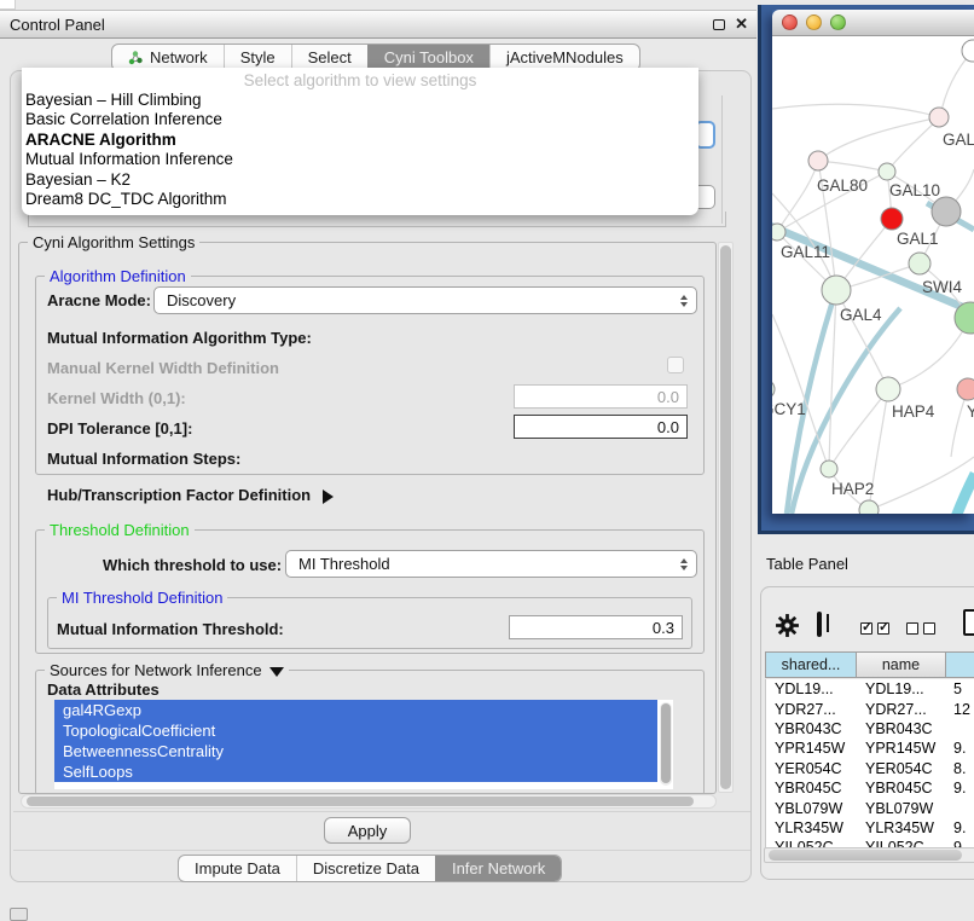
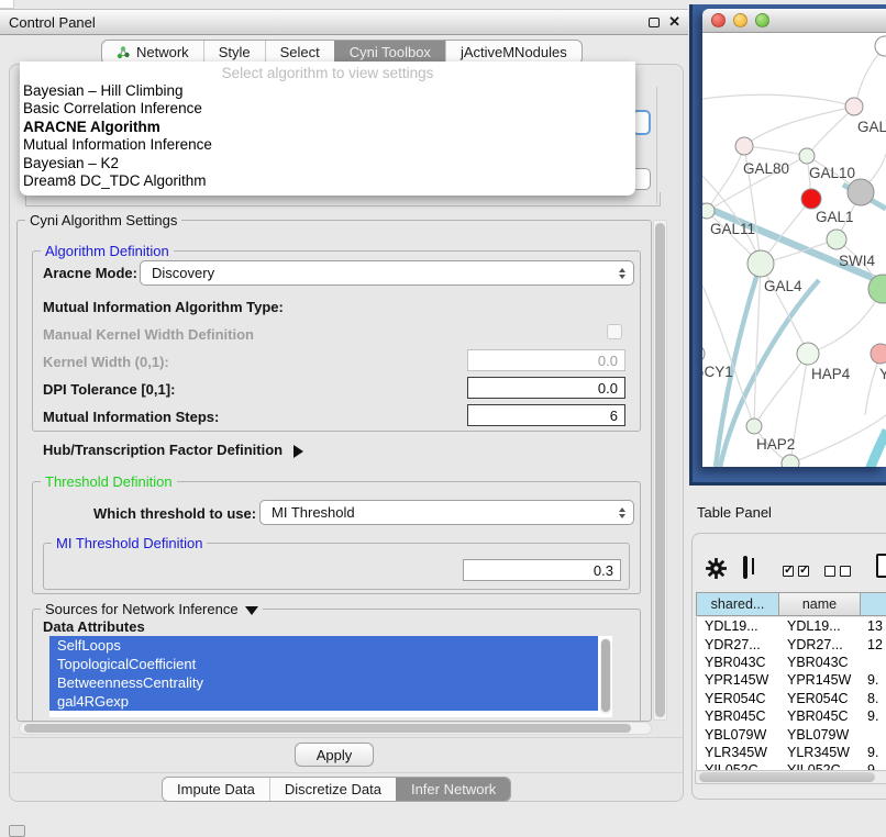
  Control Panel
  ✕
  Network
  Style
  Select
  Cyni Toolbox
  jActiveMNodules
  Cyni Algorithm Settings
  Algorithm Definition
  Aracne Mode:
  Discovery
  Mutual Information Algorithm Type:
  Manual Kernel Width Definition
  Kernel Width (0,1):
  0.0
  DPI Tolerance [0,1]:
  0.0
  Mutual Information Steps:
+ 6
  Hub/Transcription Factor Definition
  Threshold Definition
  Which threshold to use:
  MI Threshold
  MI Threshold Definition
- Mutual Information Threshold:
  0.3
  Sources for Network Inference
  Data Attributes
- gal4RGexp
+ SelfLoops
  TopologicalCoefficient
  BetweennessCentrality
- SelfLoops
+ gal4RGexp
  Apply
  Impute Data
  Discretize Data
  Infer Network
  Select algorithm to view settings
  Bayesian – Hill Climbing
  Basic Correlation Inference
  ARACNE Algorithm
  Mutual Information Inference
  Bayesian – K2
  Dream8 DC_TDC Algorithm
  GAL
  GAL80
  GAL10
  GAL1
  GAL11
  SWI4
  GAL4
  CY1
  HAP4
  Y
  HAP2
  Table Panel
  shared...
  name
  YDL19...
  YDL19...
- 5
+ 13
  YDR27...
  YDR27...
  12
  YBR043C
  YBR043C
  YPR145W
  YPR145W
  9.
  YER054C
  YER054C
  8.
  YBR045C
  YBR045C
  9.
  YBL079W
  YBL079W
  YLR345W
  YLR345W
  9.
